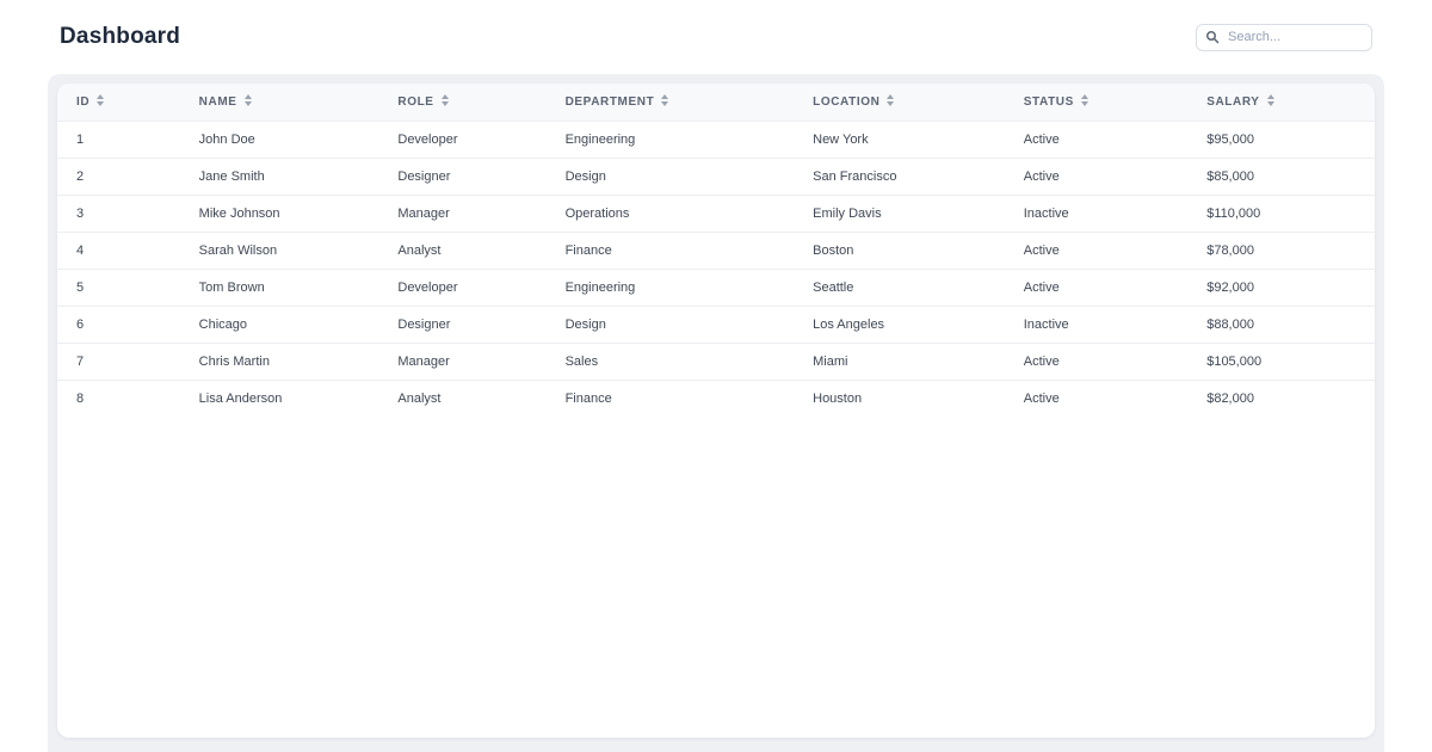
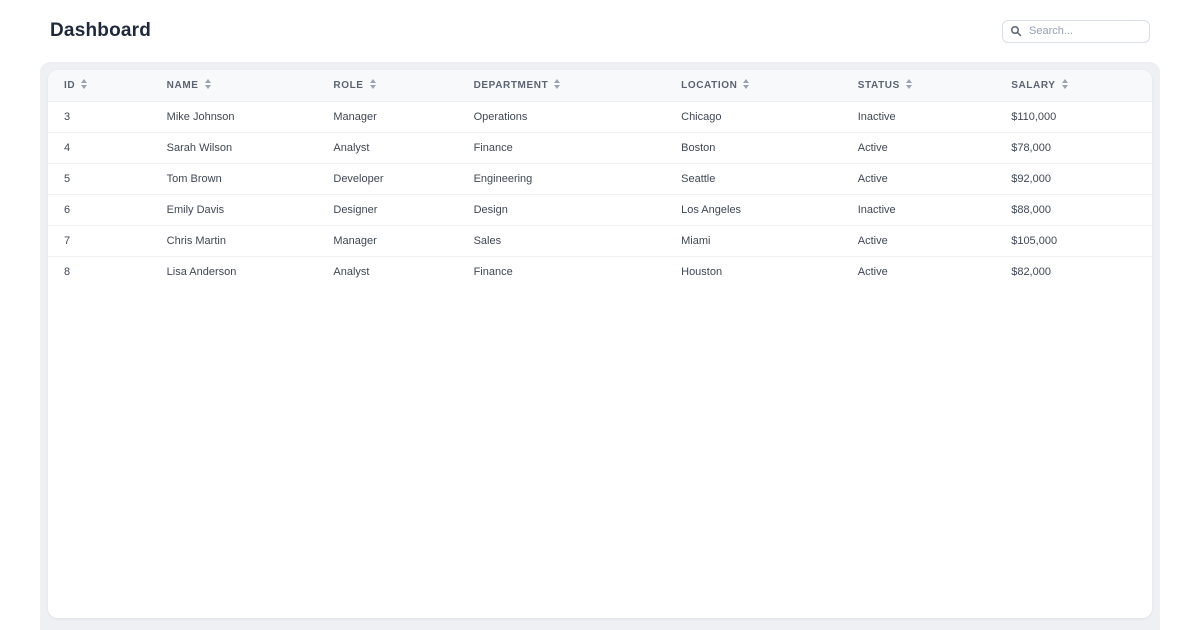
  Dashboard
  Search...
  ID	NAME	ROLE	DEPARTMENT	LOCATION	STATUS	SALARY
- 1	John Doe	Developer	Engineering	New York	Active	$95,000
- 2	Jane Smith	Designer	Design	San Francisco	Active	$85,000
- 3	Mike Johnson	Manager	Operations	Emily Davis	Inactive	$110,000
+ 3	Mike Johnson	Manager	Operations	Chicago	Inactive	$110,000
  4	Sarah Wilson	Analyst	Finance	Boston	Active	$78,000
  5	Tom Brown	Developer	Engineering	Seattle	Active	$92,000
- 6	Chicago	Designer	Design	Los Angeles	Inactive	$88,000
+ 6	Emily Davis	Designer	Design	Los Angeles	Inactive	$88,000
  7	Chris Martin	Manager	Sales	Miami	Active	$105,000
  8	Lisa Anderson	Analyst	Finance	Houston	Active	$82,000
